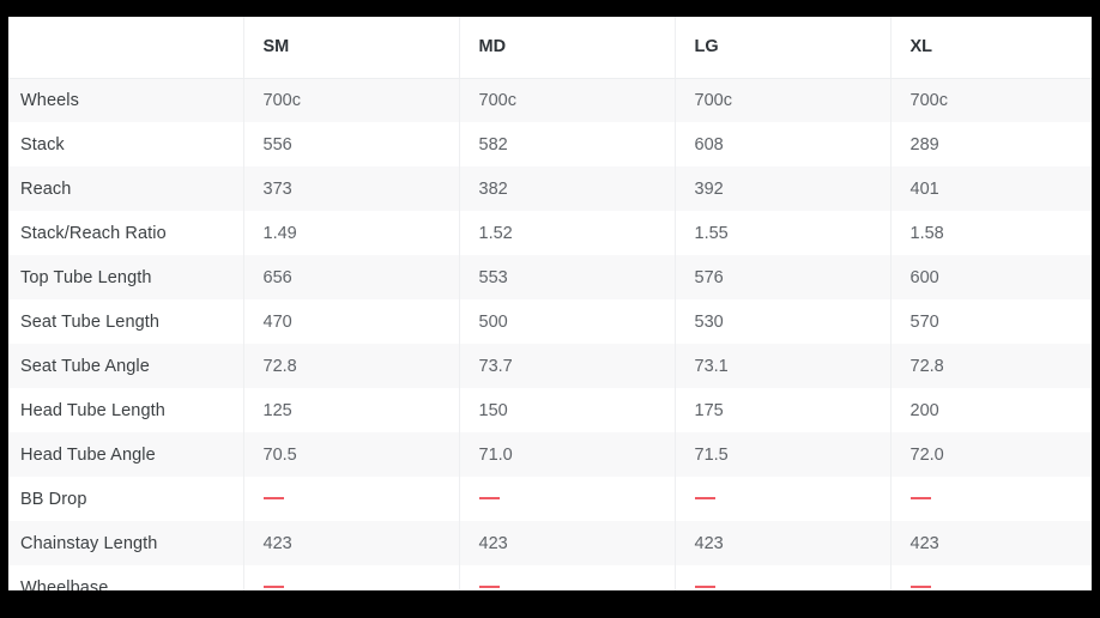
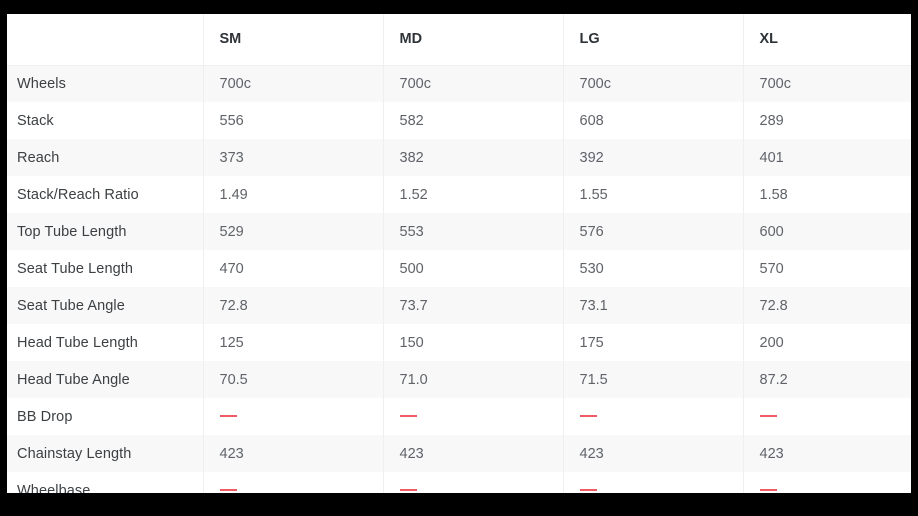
  	SM	MD	LG	XL
  Wheels	700c	700c	700c	700c
  Stack	556	582	608	289
  Reach	373	382	392	401
  Stack/Reach Ratio	1.49	1.52	1.55	1.58
- Top Tube Length	656	553	576	600
+ Top Tube Length	529	553	576	600
  Seat Tube Length	470	500	530	570
  Seat Tube Angle	72.8	73.7	73.1	72.8
  Head Tube Length	125	150	175	200
- Head Tube Angle	70.5	71.0	71.5	72.0
+ Head Tube Angle	70.5	71.0	71.5	87.2
  BB Drop
  Chainstay Length	423	423	423	423
  Wheelbase
